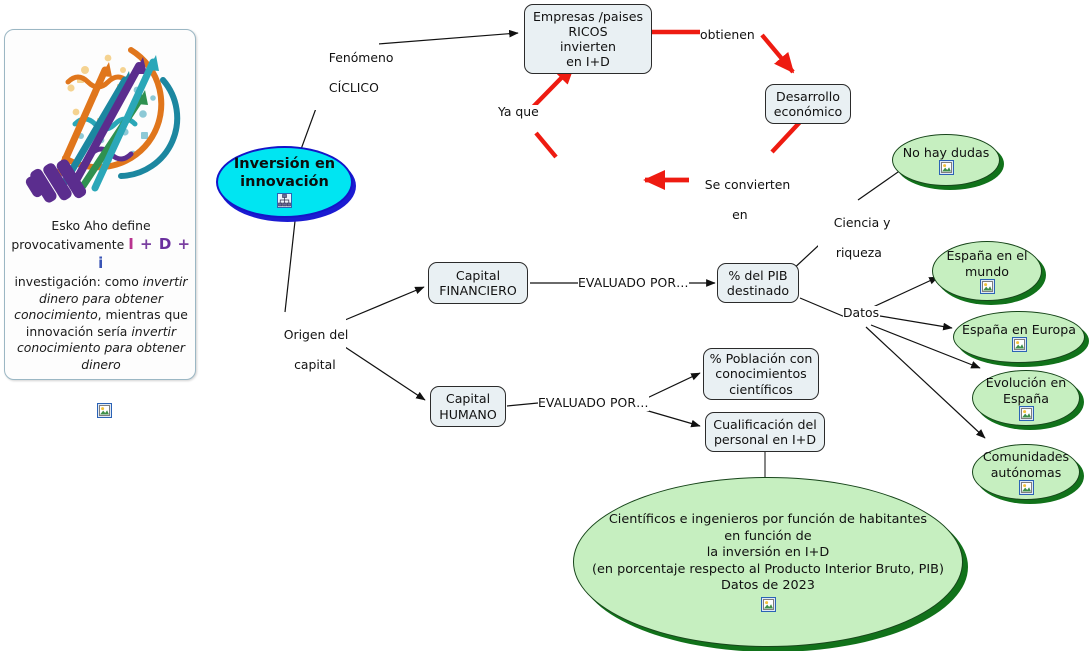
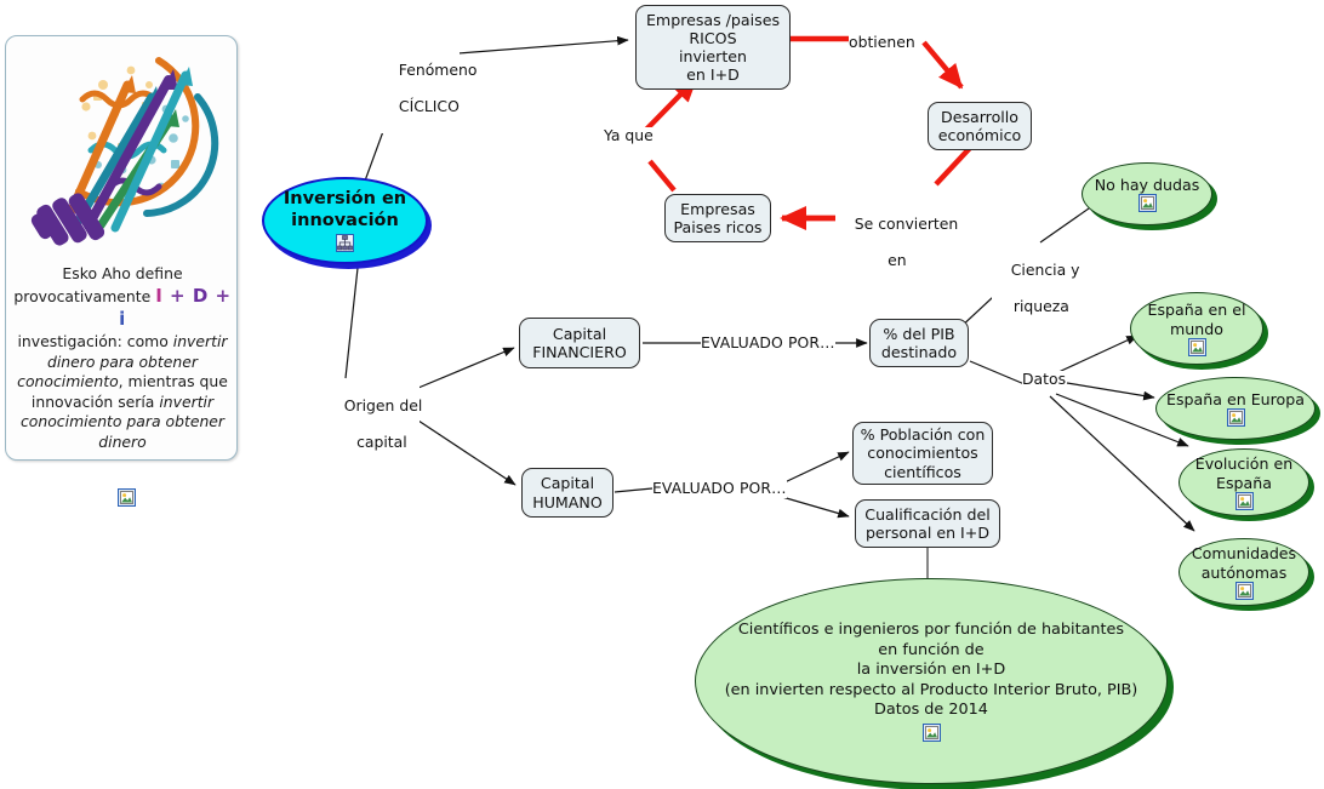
  Esko Aho define
  provocativamente I + D + i
  investigación: como invertir
  dinero para obtener
  conocimiento, mientras que
  innovación sería invertir
  conocimiento para obtener
  dinero
  Inversión en
  innovación
  Empresas /paises
  RICOS
  invierten
  en I+D
  Desarrollo
  económico
+ Empresas
+ Paises ricos
  Capital
  FINANCIERO
  Capital
  HUMANO
  % del PIB
  destinado
  % Población con
  conocimientos
  científicos
  Cualificación del
  personal en I+D
  No hay dudas
  España en el
  mundo
  España en Europa
  Evolución en
  España
  Comunidades
  autónomas
  Científicos e ingenieros por función de habitantes
  en función de
  la inversión en I+D
- (en porcentaje respecto al Producto Interior Bruto, PIB)
+ (en invierten respecto al Producto Interior Bruto, PIB)
- Datos de 2023
+ Datos de 2014
  Fenómeno
  CÍCLICO
  obtienen
  Ya que
  Se convierten
  en
  Origen del
  capital
  EVALUADO POR…
  EVALUADO POR…
  Ciencia y
  riqueza
  Datos
